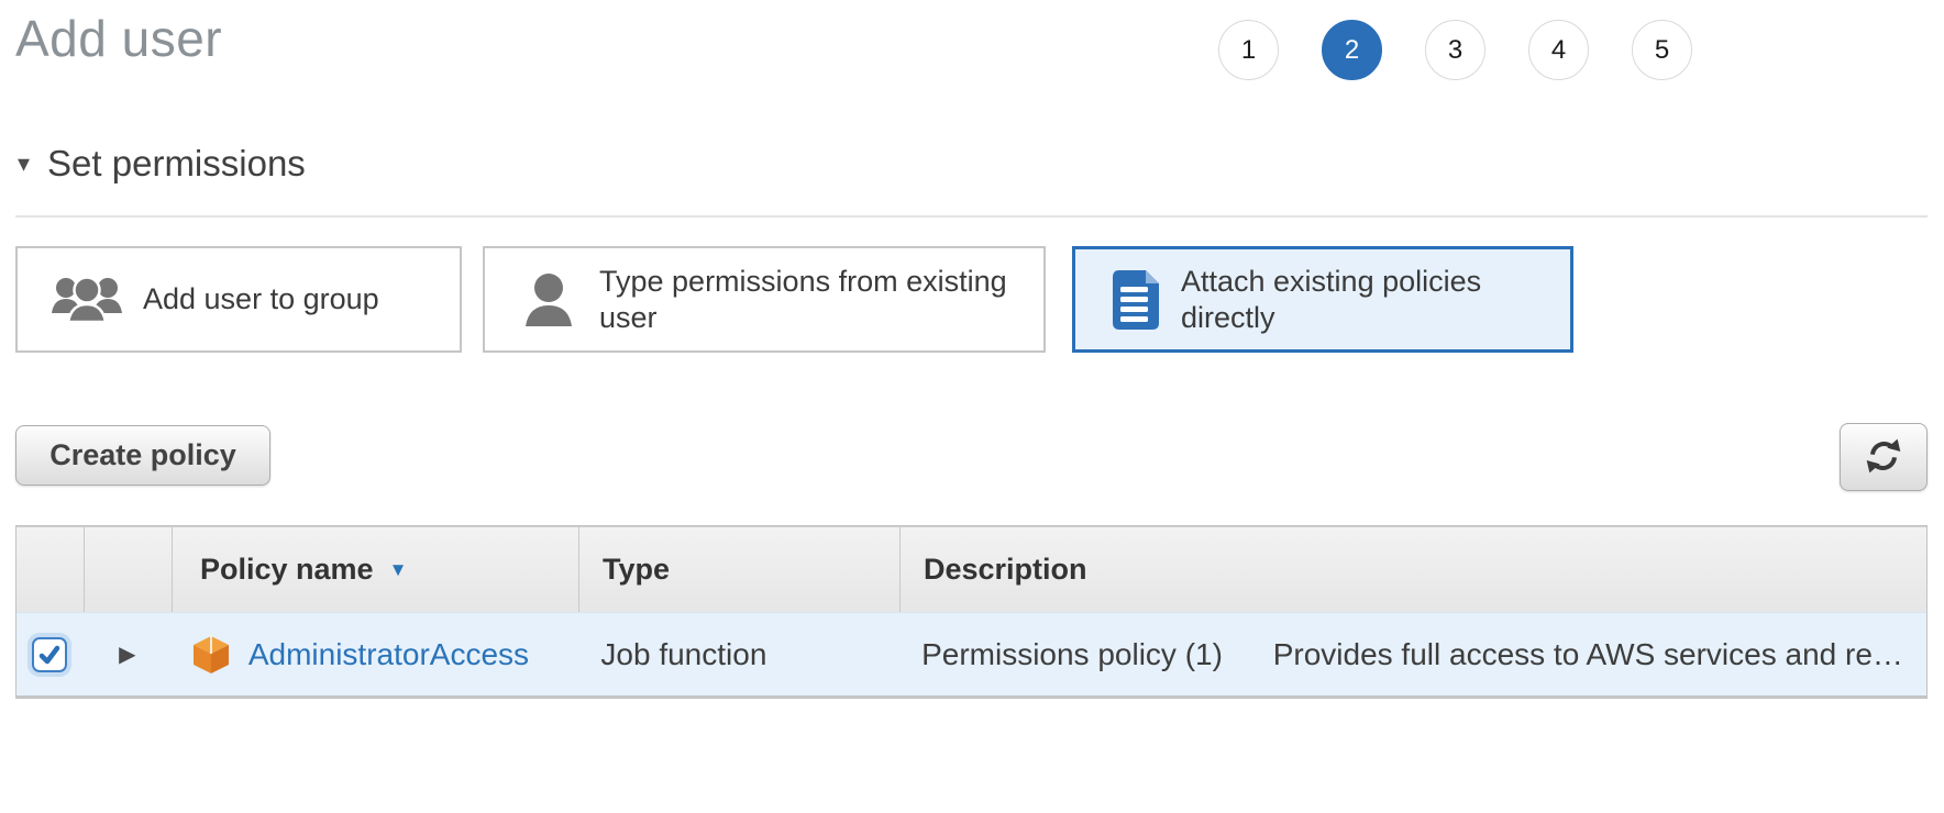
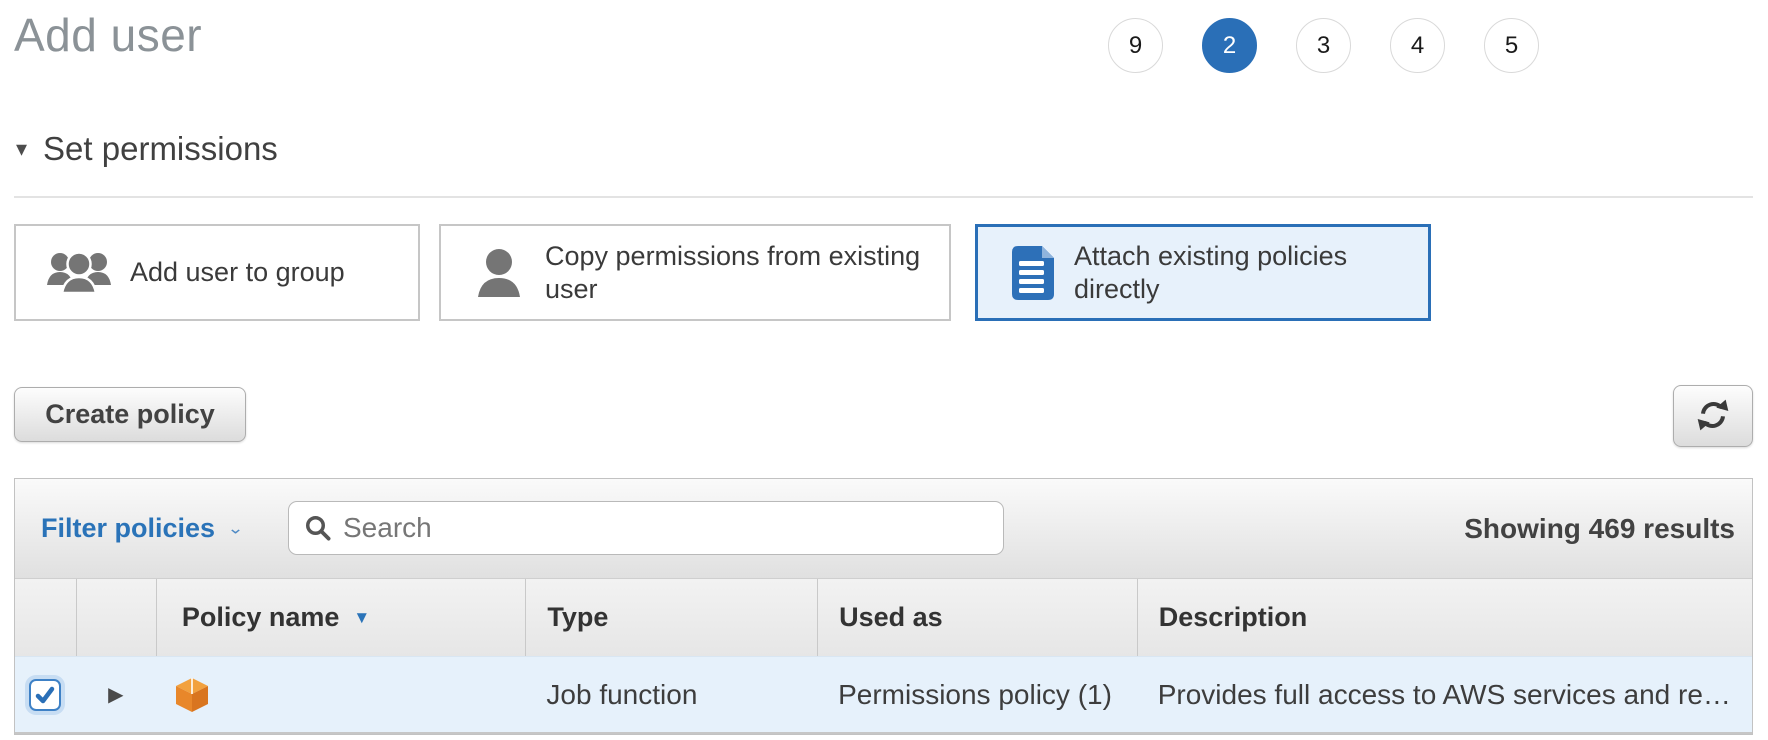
  Add user
- 1
+ 9
  2
  3
  4
  5
  ▾
  Set permissions
  Add user to group
- Type permissions from existing user
+ Copy permissions from existing user
  Attach existing policies directly
  Create policy
+ Filter policies
+ ⌄
+ Search
+ Showing 469 results
  Policy name
  ▼
  Type
+ Used as
  Description
  ▶
- AdministratorAccess
  Job function
  Permissions policy (1)
  Provides full access to AWS services and re…
